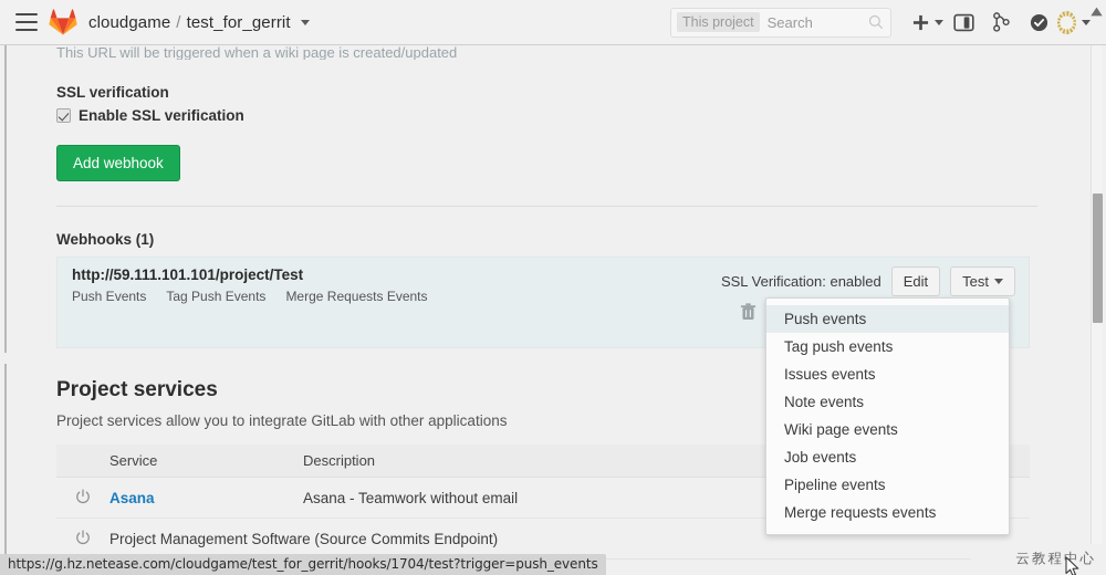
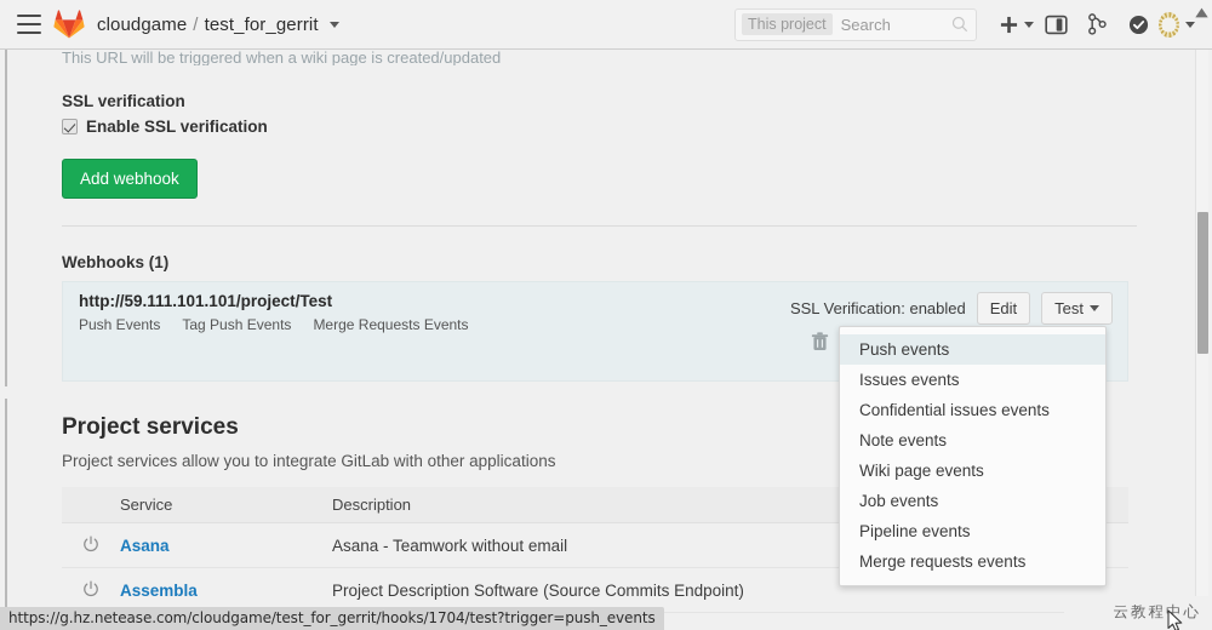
  cloudgame
  /
  test_for_gerrit
  This project
  Search
  This URL will be triggered when a wiki page is created/updated
  SSL verification
  Enable SSL verification
  Add webhook
  Webhooks (1)
  http://59.111.101.101/project/Test
  Push Events
  Tag Push Events
  Merge Requests Events
  SSL Verification: enabled
  Edit
  Test
  Project services
  Project services allow you to integrate GitLab with other applications
  Service
  Description
  Asana
  Asana - Teamwork without email
+ Assembla
- Project Management Software (Source Commits Endpoint)
+ Project Description Software (Source Commits Endpoint)
  Push events
- Tag push events
  Issues events
+ Confidential issues events
  Note events
  Wiki page events
  Job events
  Pipeline events
  Merge requests events
  https://g.hz.netease.com/cloudgame/test_for_gerrit/hooks/1704/test?trigger=push_events
  云教程中心
